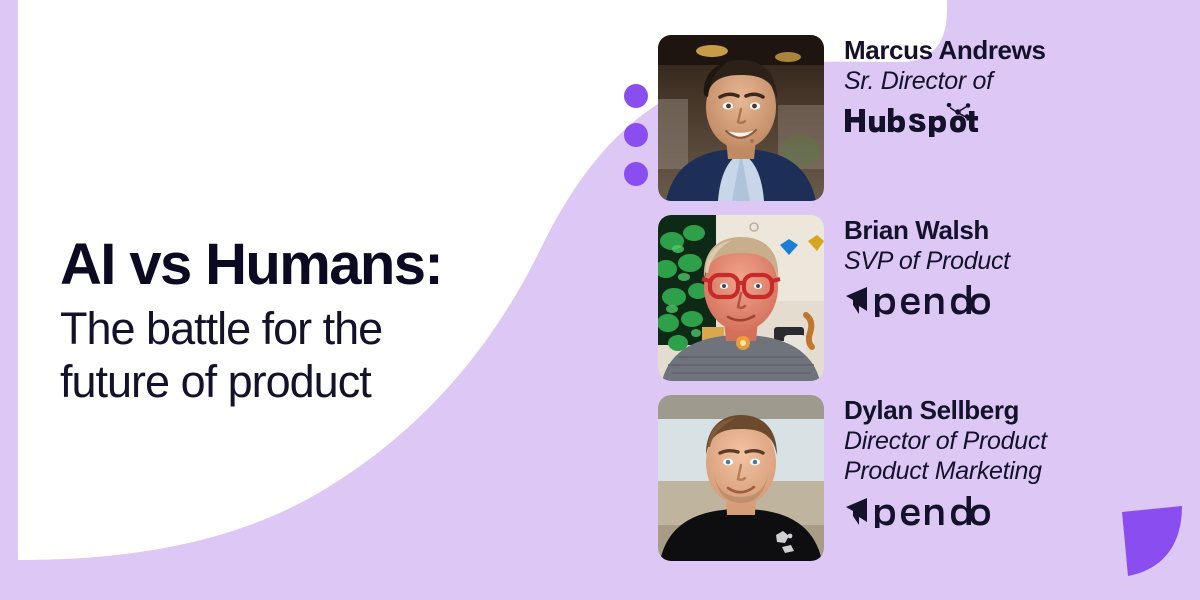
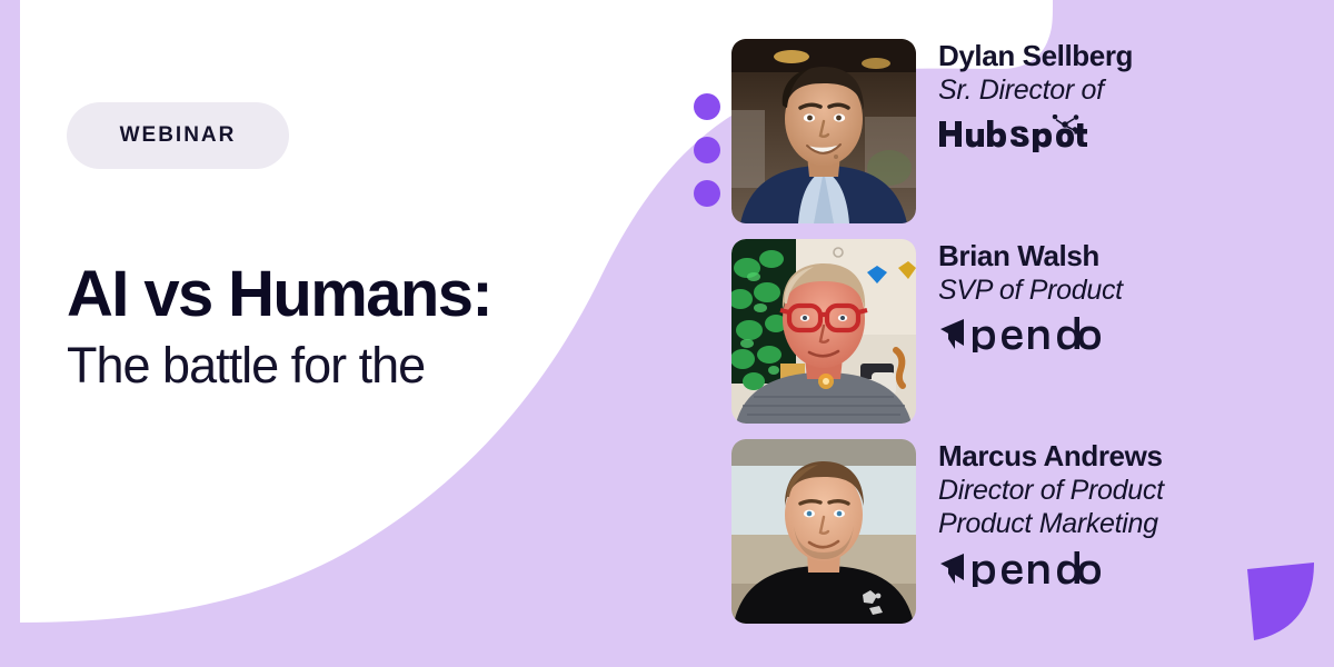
+ WEBINAR
  AI vs Humans:
  The battle for the
- future of product
- Marcus Andrews
+ Dylan Sellberg
  Sr. Director of
  Brian Walsh
  SVP of Product
- Dylan Sellberg
+ Marcus Andrews
  Director of Product
  Product Marketing
